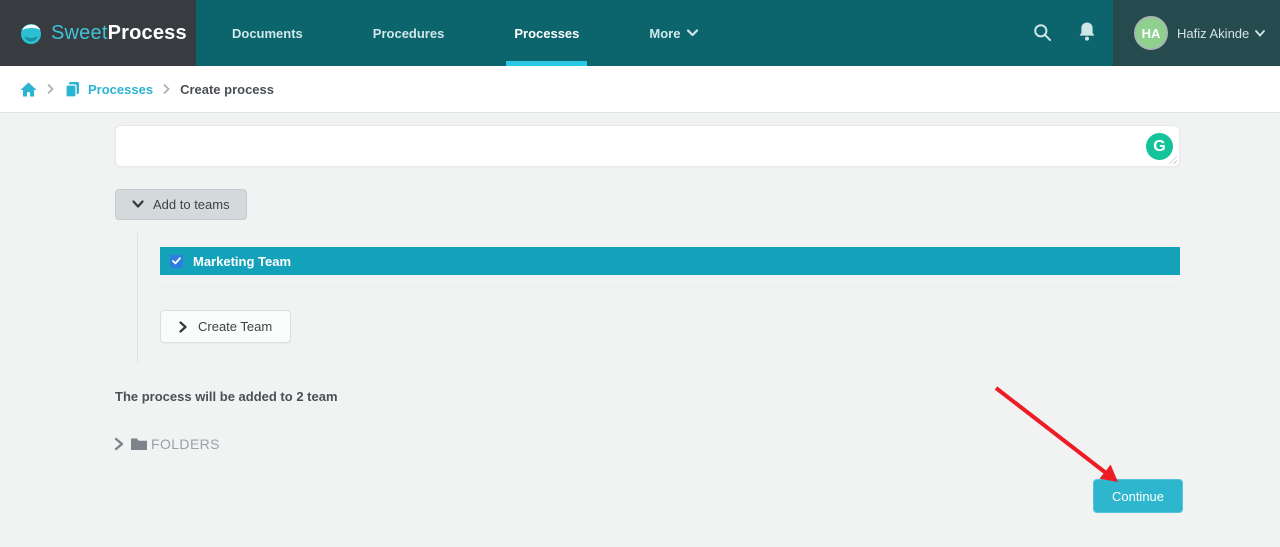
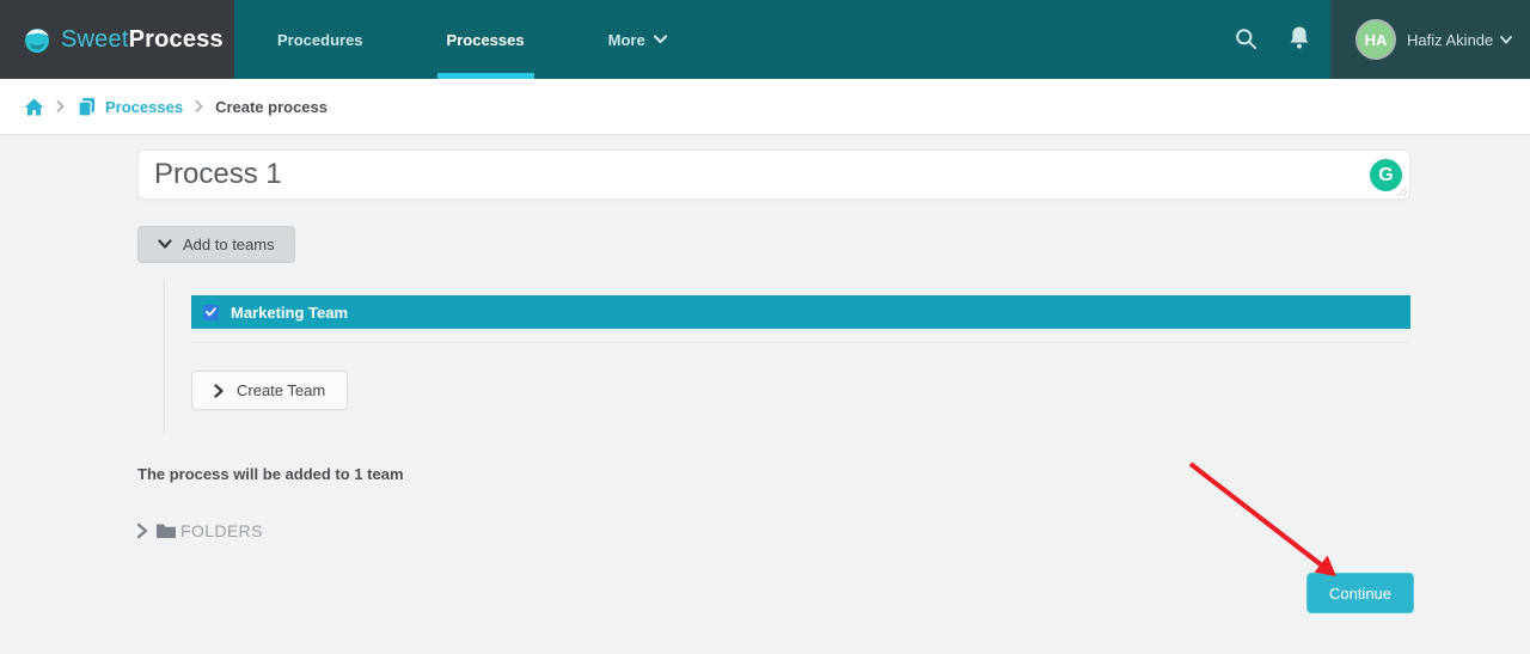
  SweetProcess
- Documents
  Procedures
  Processes
  More
  HA
  Hafiz Akinde
  Processes
  Create process
+ Process 1
  G
  Add to teams
  Marketing Team
  Create Team
- The process will be added to 2 team
+ The process will be added to 1 team
  FOLDERS
  Continue
